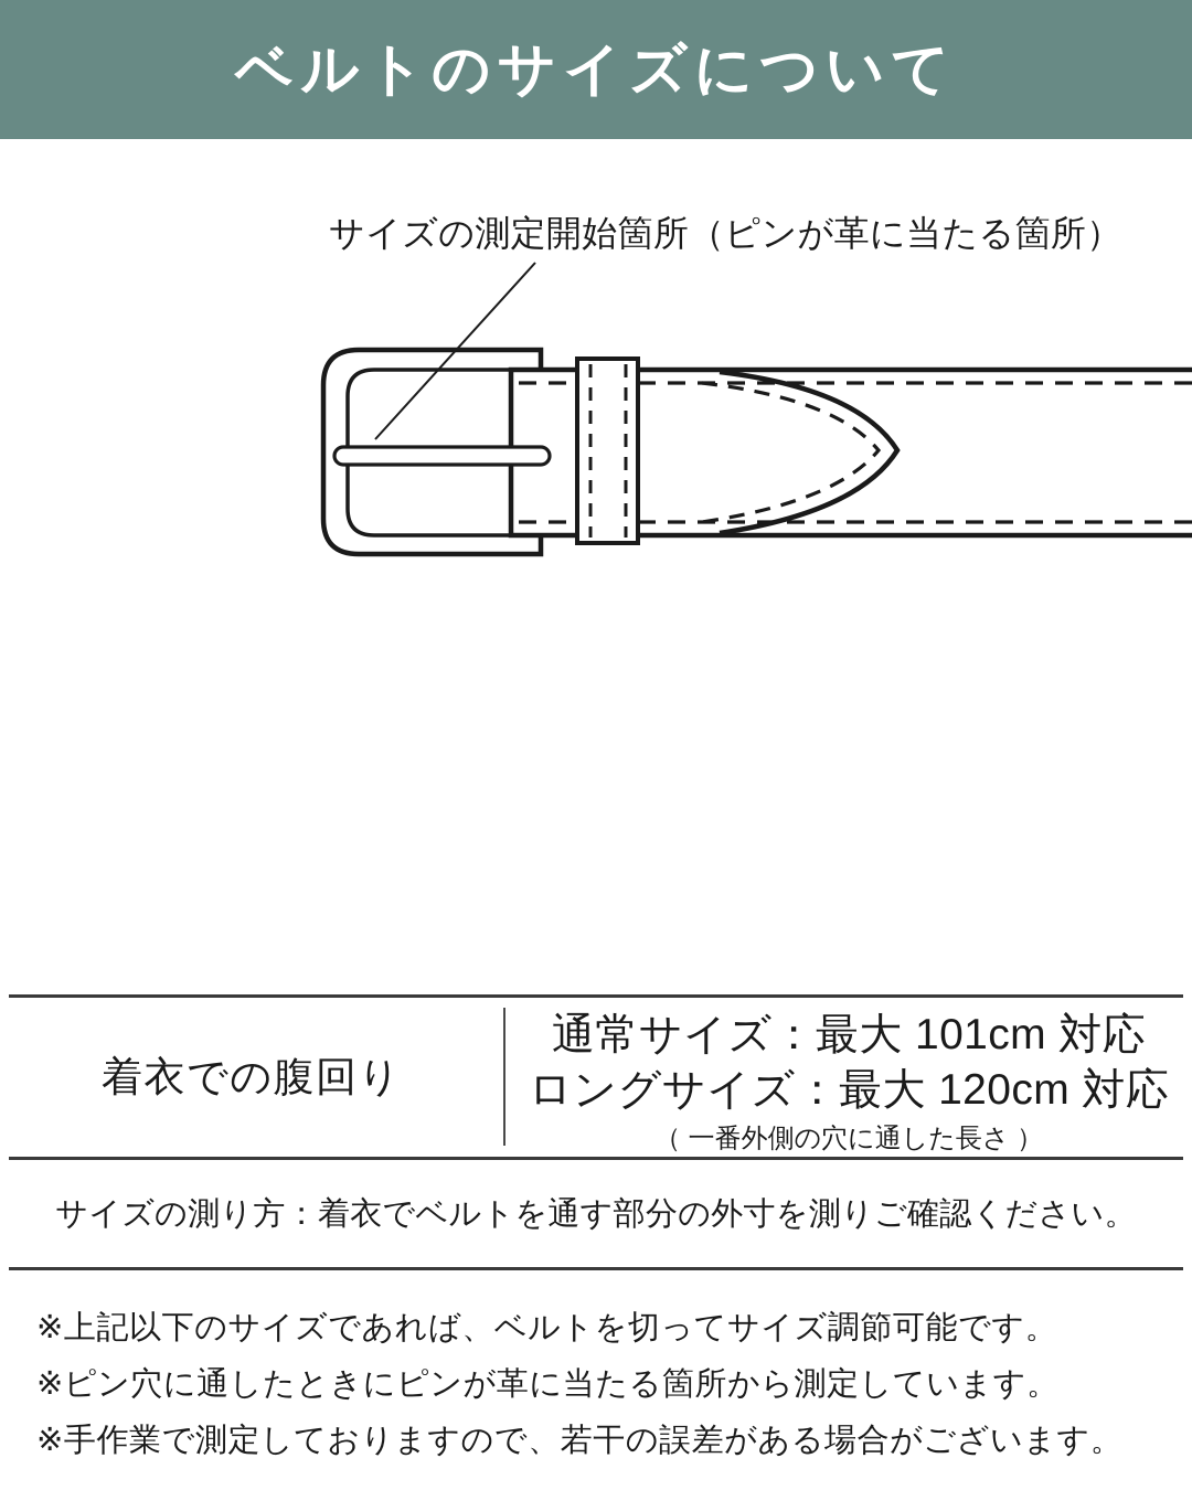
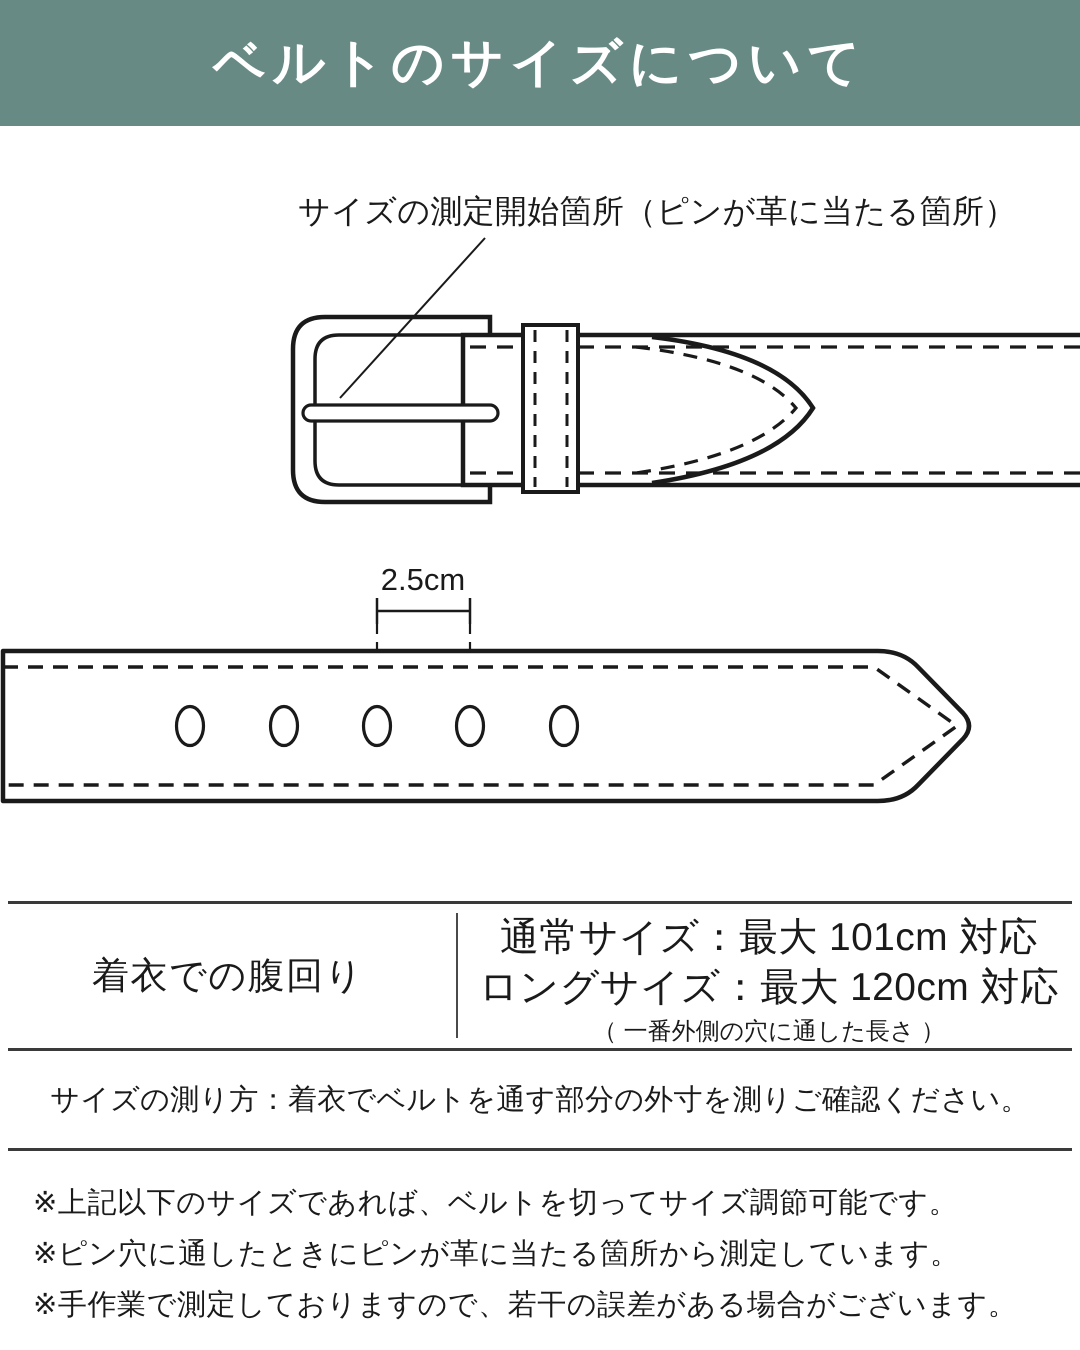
  ベルトのサイズについて
  サイズの測定開始箇所（ピンが革に当たる箇所）
+ 2.5cm
  着衣での腹回り
  通常サイズ：最大 101cm 対応
  ロングサイズ：最大 120cm 対応
  （ 一番外側の穴に通した長さ ）
  サイズの測り方：着衣でベルトを通す部分の外寸を測りご確認ください。
  ※上記以下のサイズであれば、ベルトを切ってサイズ調節可能です。
  ※ピン穴に通したときにピンが革に当たる箇所から測定しています。
  ※手作業で測定しておりますので、若干の誤差がある場合がございます。
